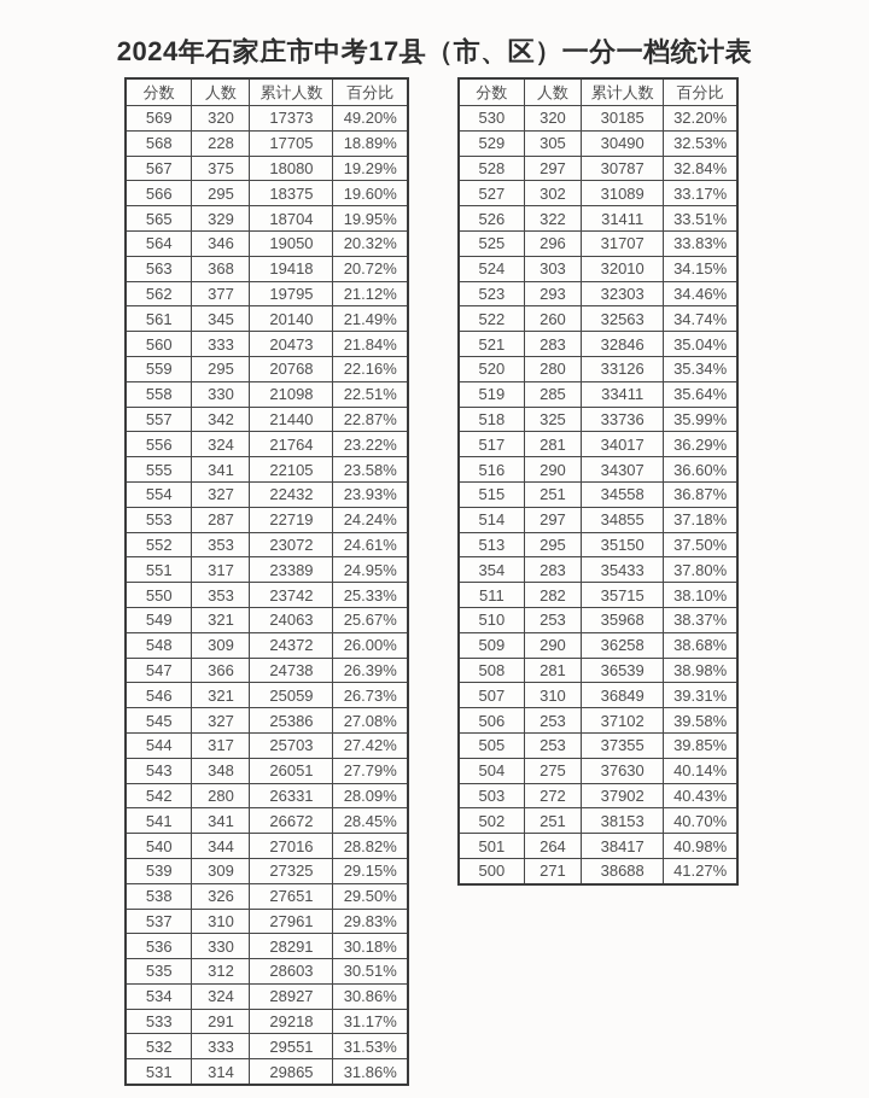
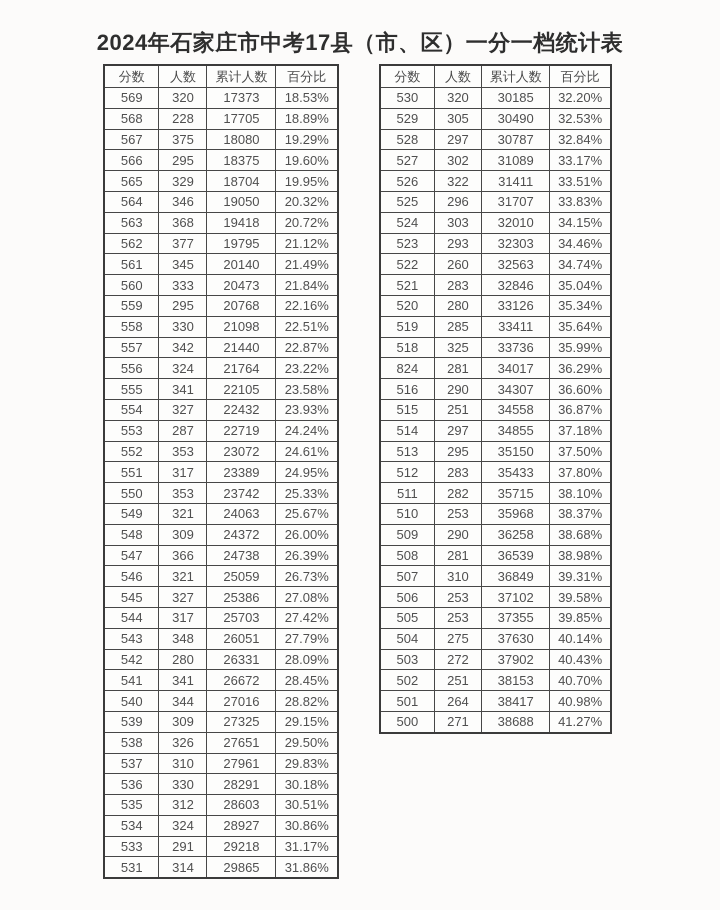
  2024年石家庄市中考17县（市、区）一分一档统计表
  分数	人数	累计人数	百分比
- 569	320	17373	49.20%
+ 569	320	17373	18.53%
  568	228	17705	18.89%
  567	375	18080	19.29%
  566	295	18375	19.60%
  565	329	18704	19.95%
  564	346	19050	20.32%
  563	368	19418	20.72%
  562	377	19795	21.12%
  561	345	20140	21.49%
  560	333	20473	21.84%
  559	295	20768	22.16%
  558	330	21098	22.51%
  557	342	21440	22.87%
  556	324	21764	23.22%
  555	341	22105	23.58%
  554	327	22432	23.93%
  553	287	22719	24.24%
  552	353	23072	24.61%
  551	317	23389	24.95%
  550	353	23742	25.33%
  549	321	24063	25.67%
  548	309	24372	26.00%
  547	366	24738	26.39%
  546	321	25059	26.73%
  545	327	25386	27.08%
  544	317	25703	27.42%
  543	348	26051	27.79%
  542	280	26331	28.09%
  541	341	26672	28.45%
  540	344	27016	28.82%
  539	309	27325	29.15%
  538	326	27651	29.50%
  537	310	27961	29.83%
  536	330	28291	30.18%
  535	312	28603	30.51%
  534	324	28927	30.86%
  533	291	29218	31.17%
- 532	333	29551	31.53%
  531	314	29865	31.86%
  分数	人数	累计人数	百分比
  530	320	30185	32.20%
  529	305	30490	32.53%
  528	297	30787	32.84%
  527	302	31089	33.17%
  526	322	31411	33.51%
  525	296	31707	33.83%
  524	303	32010	34.15%
  523	293	32303	34.46%
  522	260	32563	34.74%
  521	283	32846	35.04%
  520	280	33126	35.34%
  519	285	33411	35.64%
  518	325	33736	35.99%
- 517	281	34017	36.29%
+ 824	281	34017	36.29%
  516	290	34307	36.60%
  515	251	34558	36.87%
  514	297	34855	37.18%
  513	295	35150	37.50%
- 354	283	35433	37.80%
+ 512	283	35433	37.80%
  511	282	35715	38.10%
  510	253	35968	38.37%
  509	290	36258	38.68%
  508	281	36539	38.98%
  507	310	36849	39.31%
  506	253	37102	39.58%
  505	253	37355	39.85%
  504	275	37630	40.14%
  503	272	37902	40.43%
  502	251	38153	40.70%
  501	264	38417	40.98%
  500	271	38688	41.27%
